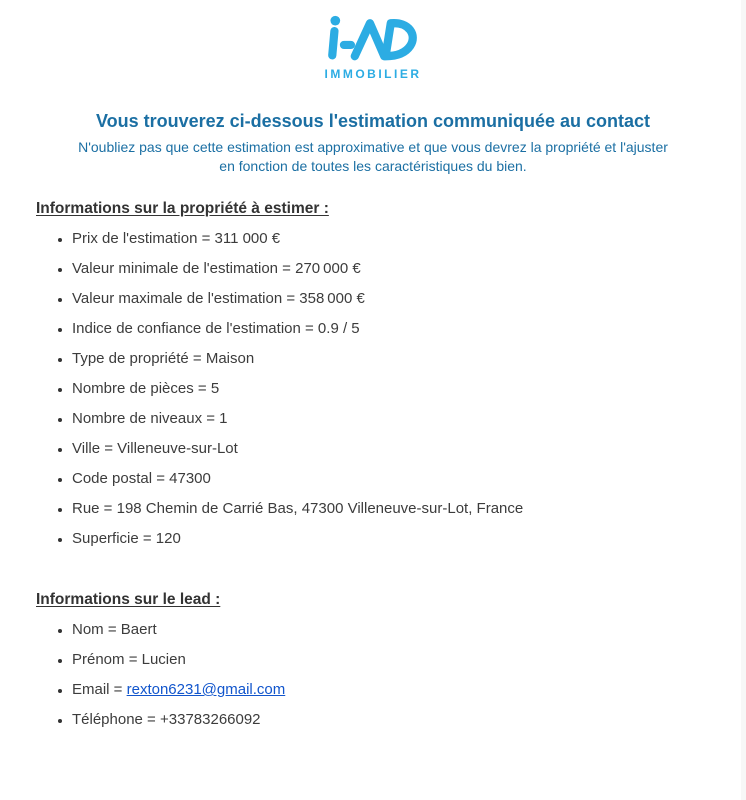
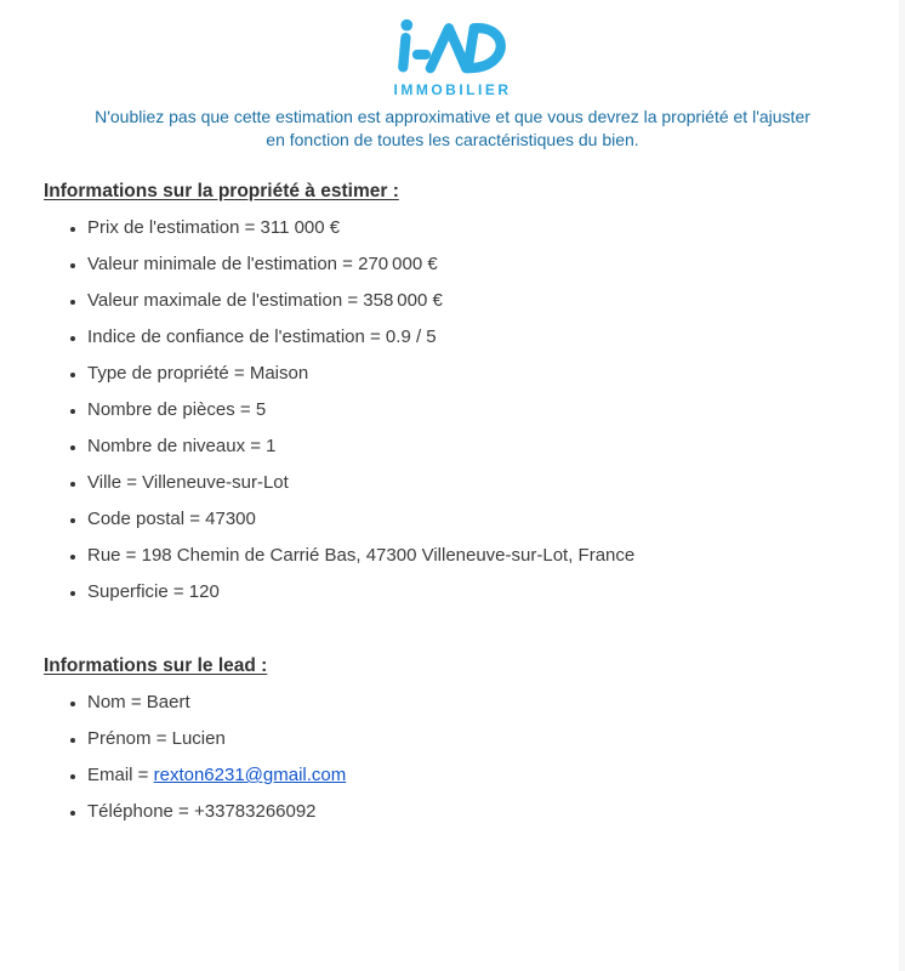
  IMMOBILIER
- Vous trouverez ci-dessous l'estimation communiquée au contact
  N'oubliez pas que cette estimation est approximative et que vous devrez la propriété et l'ajuster
  en fonction de toutes les caractéristiques du bien.
  Informations sur la propriété à estimer :
  Prix de l'estimation = 311 000 €
  Valeur minimale de l'estimation = 270 000 €
  Valeur maximale de l'estimation = 358 000 €
  Indice de confiance de l'estimation = 0.9 / 5
  Type de propriété = Maison
  Nombre de pièces = 5
  Nombre de niveaux = 1
  Ville = Villeneuve-sur-Lot
  Code postal = 47300
  Rue = 198 Chemin de Carrié Bas, 47300 Villeneuve-sur-Lot, France
  Superficie = 120
  Informations sur le lead :
  Nom = Baert
  Prénom = Lucien
  Email = rexton6231@gmail.com
  Téléphone = +33783266092
